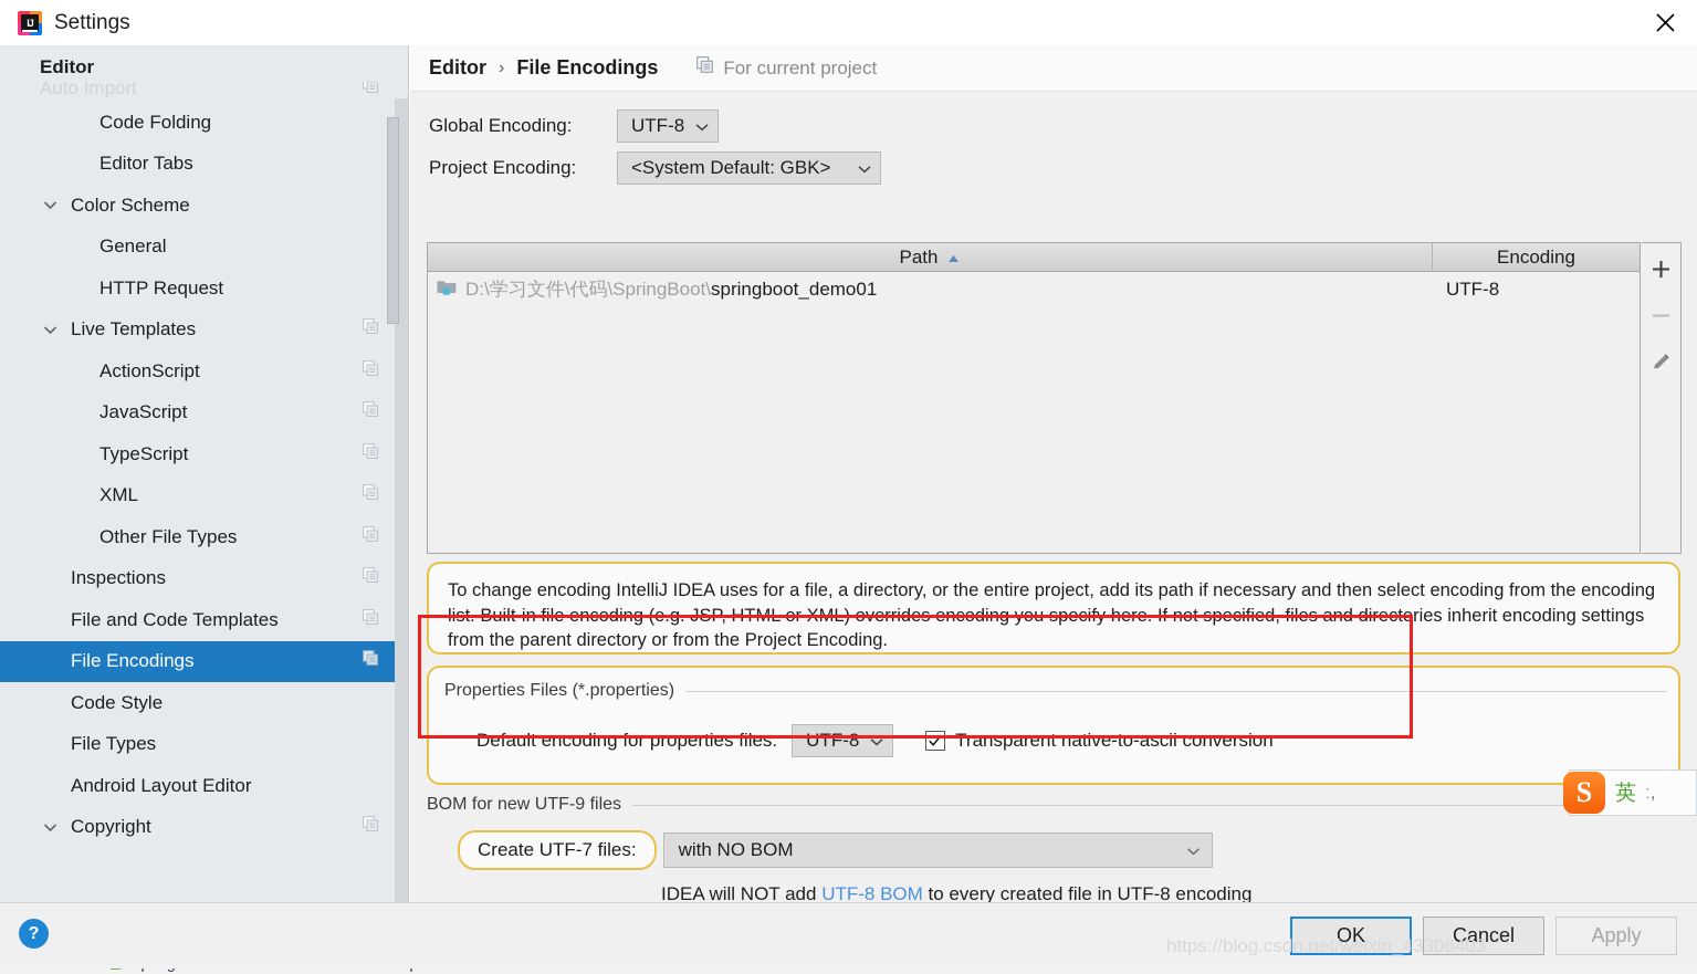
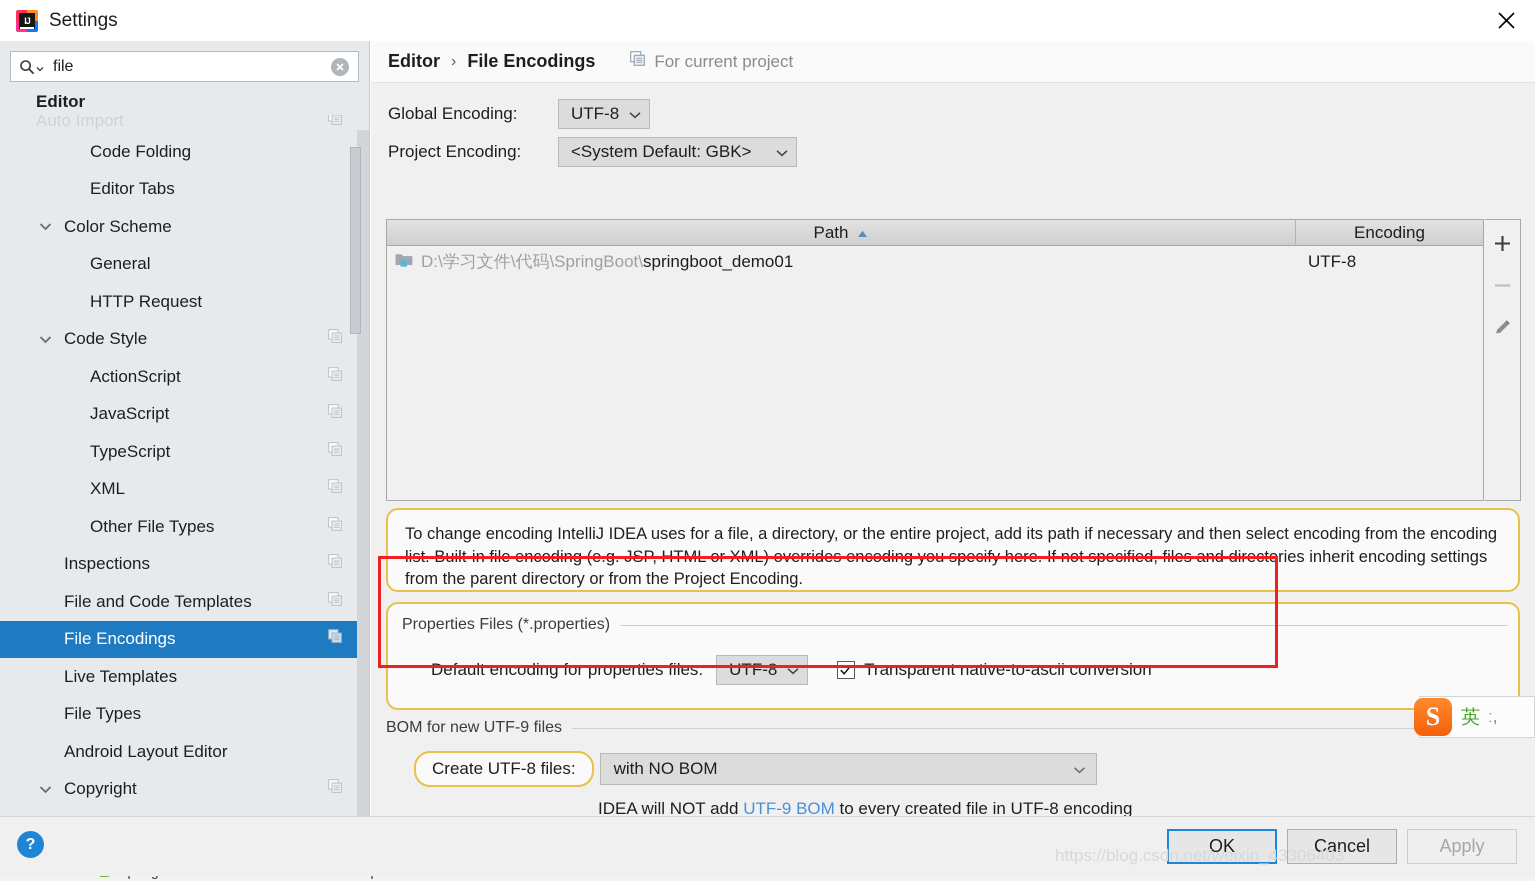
  IJ
  Settings
+ file
  Editor
  Auto Import
  Code Folding
  Editor Tabs
  Color Scheme
  General
  HTTP Request
- Live Templates
+ Code Style
  ActionScript
  JavaScript
  TypeScript
  XML
  Other File Types
  Inspections
  File and Code Templates
  File Encodings
- Code Style
+ Live Templates
  File Types
  Android Layout Editor
  Copyright
  Editor
  ›
  File Encodings
  For current project
  Global Encoding:
  UTF-8
  Project Encoding:
  <System Default: GBK>
  Path
  Encoding
  D:\学习文件\代码\SpringBoot\
  springboot_demo01
  UTF-8
  To change encoding IntelliJ IDEA uses for a file, a directory, or the entire project, add its path if necessary and then select encoding from the encoding list. Built-in file encoding (e.g. JSP, HTML or XML) overrides encoding you specify here. If not specified, files and directories inherit encoding settings from the parent directory or from the Project Encoding.
  Properties Files (*.properties)
  Default encoding for properties files:
  UTF-8
  Transparent native-to-ascii conversion
  BOM for new UTF-9 files
- Create UTF-7 files:
+ Create UTF-8 files:
  with NO BOM
- IDEA will NOT add UTF-8 BOM to every created file in UTF-8 encoding
+ IDEA will NOT add UTF-9 BOM to every created file in UTF-8 encoding
  ?
  OK
  Cancel
  Apply
  https://blog.csdn.net/weixin_43306403
  S
  英
  ː,
